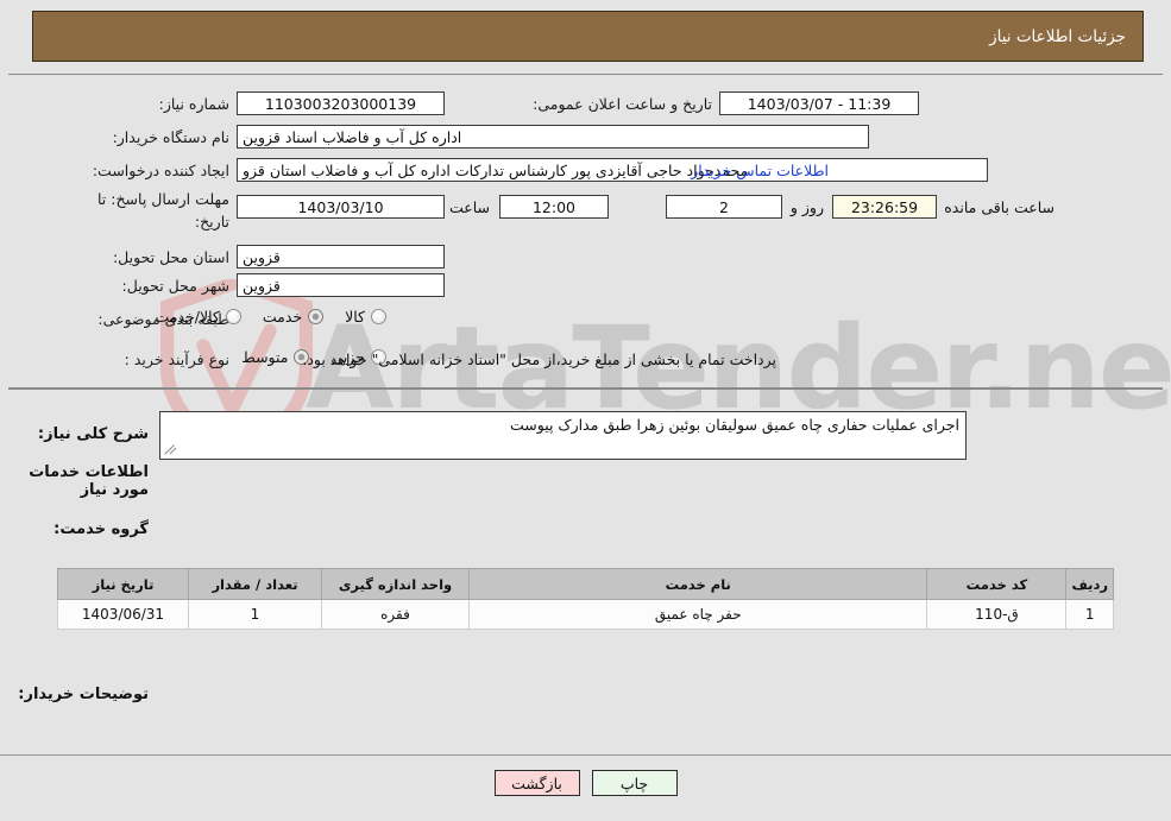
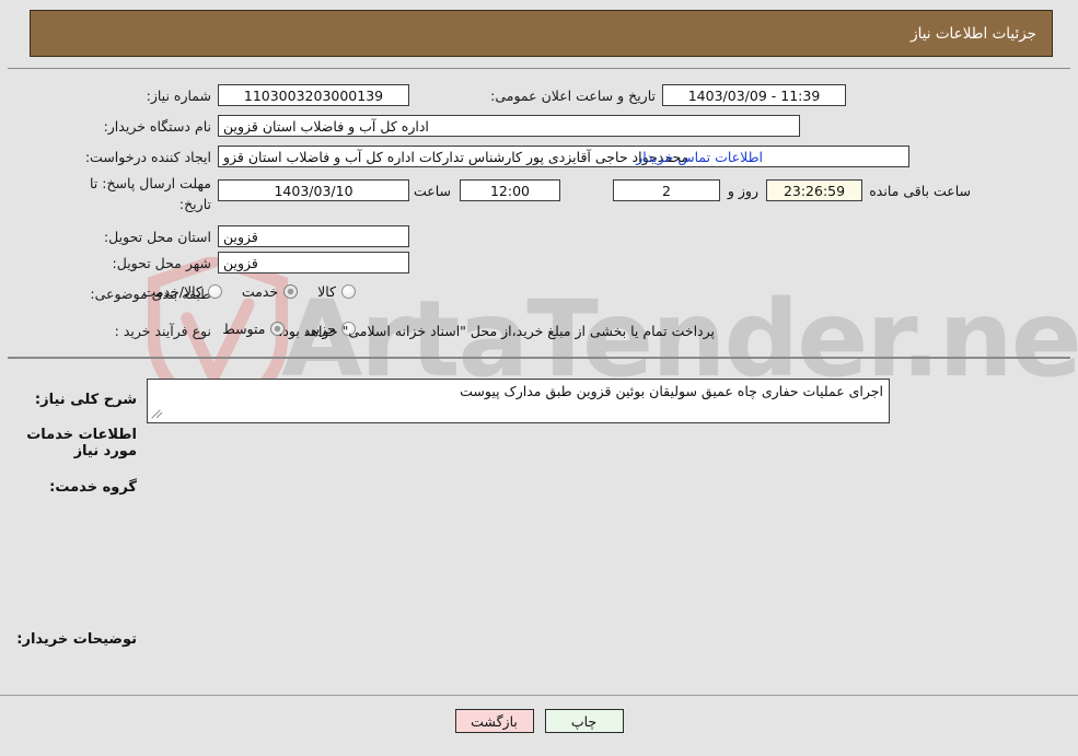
  ArtaTender.ne
  جزئیات اطلاعات نیاز
  شماره نیاز:
  1103003203000139
  تاریخ و ساعت اعلان عمومی:
- 11:39 - 1403/03/07
+ 11:39 - 1403/03/09
  نام دستگاه خریدار:
- اداره کل آب و فاضلاب اسناد قزوین
+ اداره کل آب و فاضلاب استان قزوین
  ایجاد کننده درخواست:
  محمدجواد حاجی آقایزدی پور کارشناس تدارکات اداره کل آب و فاضلاب استان قزو
  اطلاعات تماس خریدار
  مهلت ارسال پاسخ: تا تاریخ:
  1403/03/10
  ساعت
  12:00
  2
  روز و
  23:26:59
  ساعت باقی مانده
  استان محل تحویل:
  قزوین
  شهر محل تحویل:
  قزوین
  طبقه بندی موضوعی:
  کالا
  خدمت
  کالا/خدمت
  نوع فرآیند خرید :
  جزیی
  متوسط
  پرداخت تمام یا بخشی از مبلغ خرید،از محل "اسناد خزانه اسلامی" خواهد بود.
  شرح کلی نیاز:
- اجرای عملیات حفاری چاه عمیق سولیقان بوئین زهرا طبق مدارک پیوست
+ اجرای عملیات حفاری چاه عمیق سولیقان بوئین قزوین طبق مدارک پیوست
  اطلاعات خدمات مورد نیاز
  گروه خدمت:
- ردیف	کد خدمت	نام خدمت	واحد اندازه گیری	تعداد / مقدار	تاریخ نیاز
- 1	ق-110	حفر چاه عمیق	فقره	1	1403/06/31
  توضیحات خریدار:
  چاپ
  بازگشت
